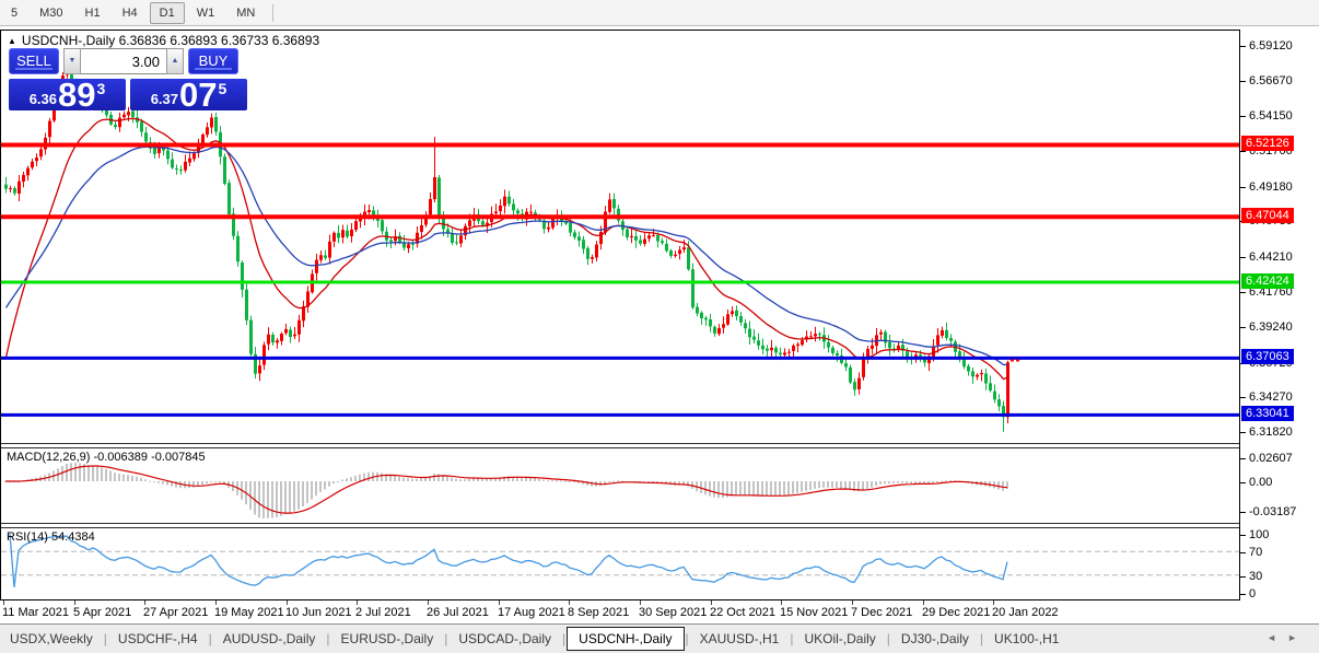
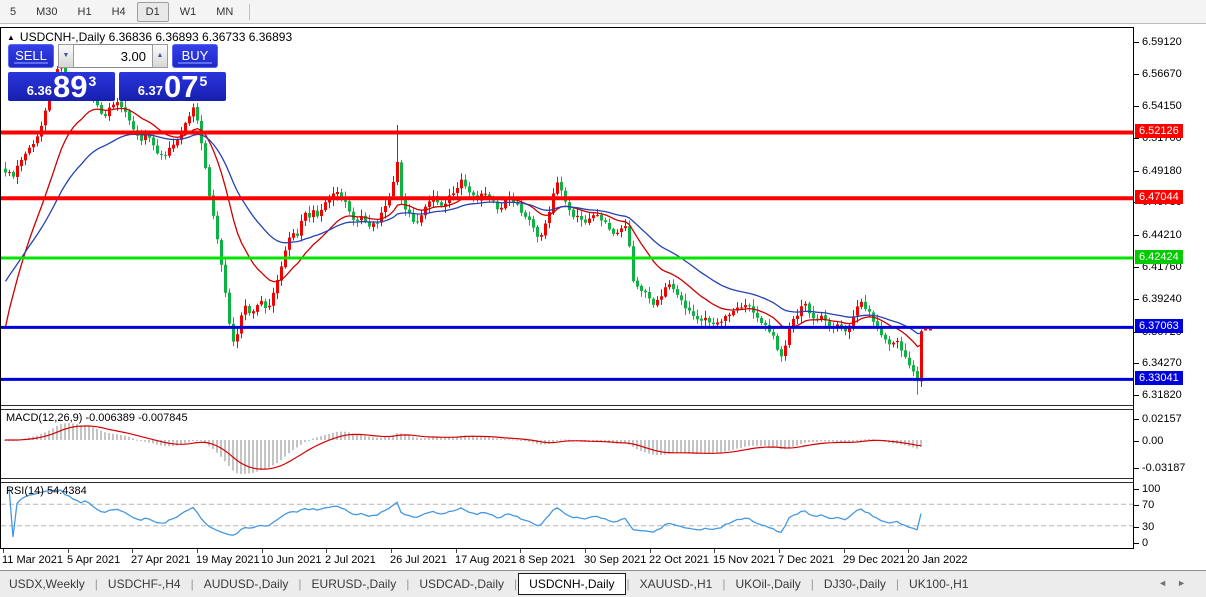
  5
  M30
  H1
  H4
  D1
  W1
  MN
  ▲ USDCNH-,Daily 6.36836 6.36893 6.36733 6.36893
  MACD(12,26,9) -0.006389 -0.007845
  RSI(14) 54.4384
  6.59120
  6.56670
  6.54150
  6.49180
  6.44210
  6.41760
  6.39240
  6.34270
  6.31820
  6.52126
  6.47044
  6.42424
  6.37063
  6.33041
- 0.02607
+ 0.02157
  0.00
  -0.03187
  100
  70
  30
  0
  11 Mar 2021
  5 Apr 2021
  27 Apr 2021
  19 May 2021
  10 Jun 2021
  2 Jul 2021
  26 Jul 2021
  17 Aug 2021
  8 Sep 2021
  30 Sep 2021
  22 Oct 2021
  15 Nov 2021
  7 Dec 2021
  29 Dec 2021
  20 Jan 2022
  SELL
  3.00
  BUY
  6.36
  89
  3
  6.37
  07
  5
  USDX,Weekly
  |
  USDCHF-,H4
  |
  AUDUSD-,Daily
  |
  EURUSD-,Daily
  |
  USDCAD-,Daily
  |
  USDCNH-,Daily
  |
  XAUUSD-,H1
  |
  UKOil-,Daily
  |
  DJ30-,Daily
  |
  UK100-,H1
  ◄►
